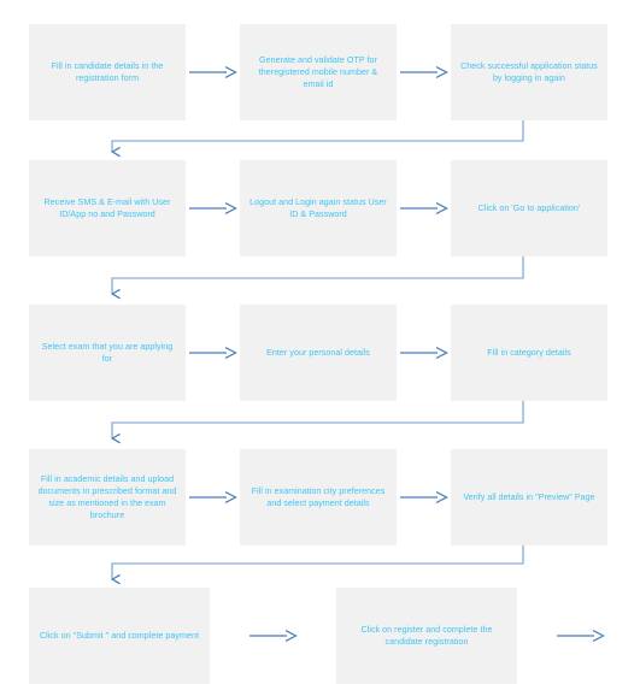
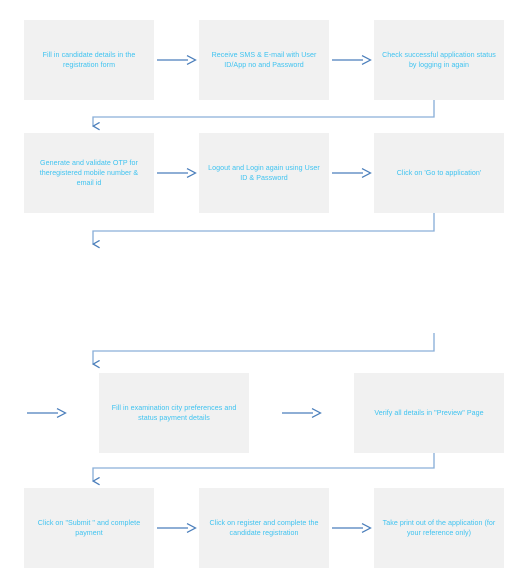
  Fill in candidate details in the registration form
- Generate and validate OTP for theregistered mobile number & email id
+ Receive SMS & E-mail with User ID/App no and Password
  Check successful application status by logging in again
- Receive SMS & E-mail with User ID/App no and Password
+ Generate and validate OTP for theregistered mobile number & email id
- Logout and Login again status User ID & Password
+ Logout and Login again using User ID & Password
  Click on 'Go to application'
- Select exam that you are applying for
- Enter your personal details
- Fill in category details
- Fill in academic details and upload documents in prescribed format and size as mentioned in the exam brochure
- Fill in examination city preferences and select payment details
+ Fill in examination city preferences and status payment details
  Verify all details in "Preview" Page
  Click on "Submit " and complete payment
  Click on register and complete the candidate registration
+ Take print out of the application (for your reference only)
